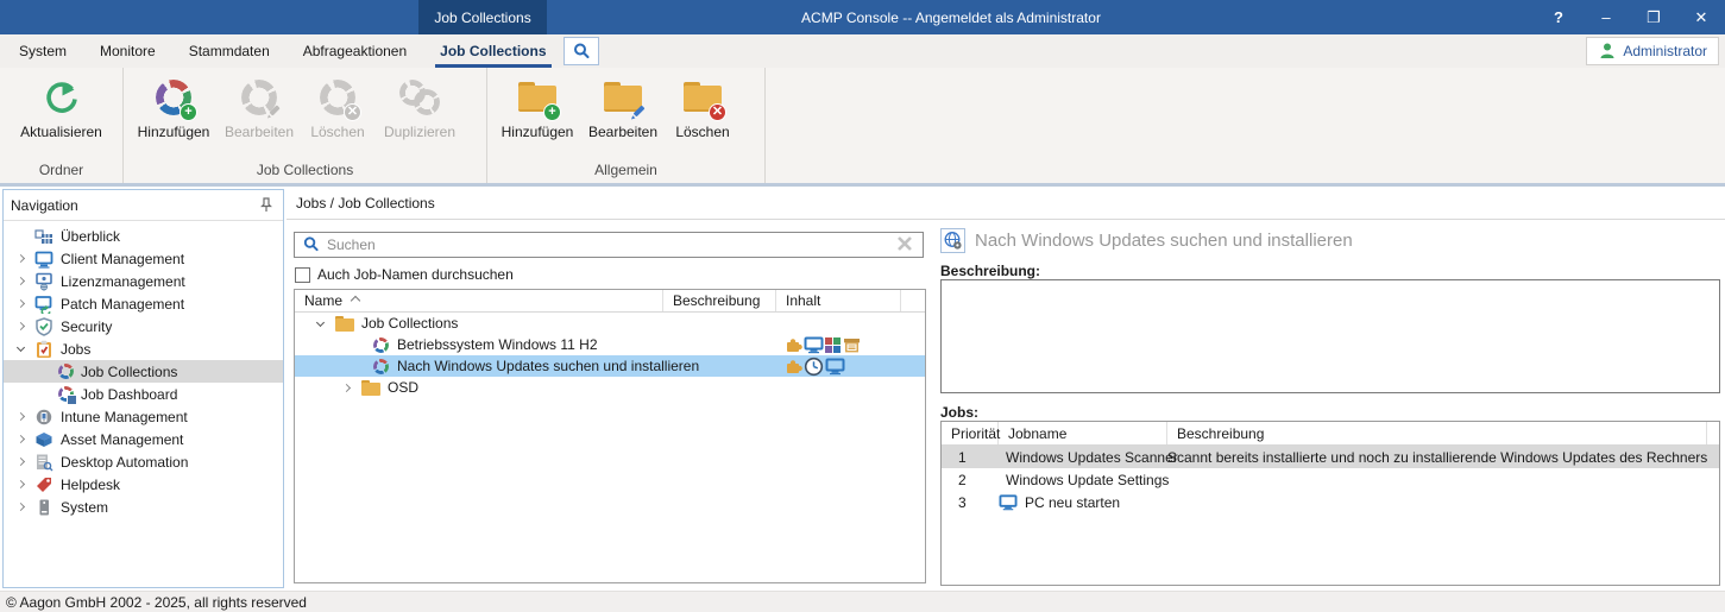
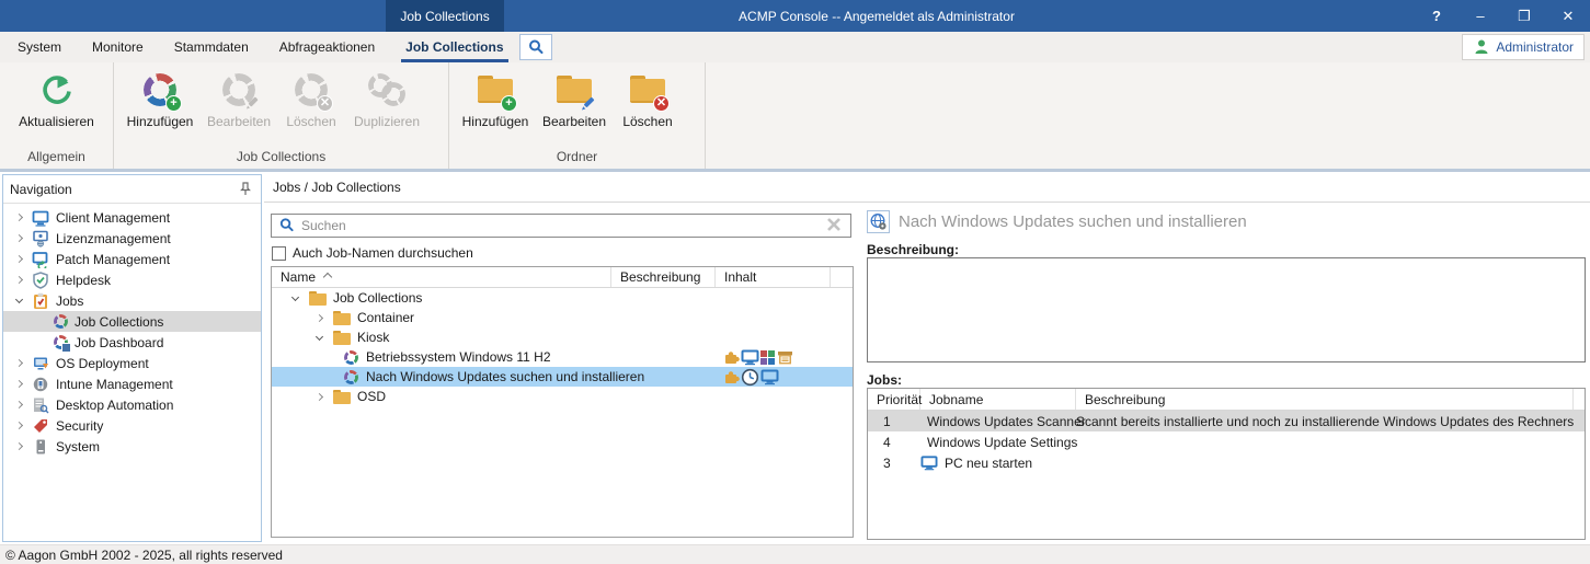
  Job Collections
  ACMP Console -- Angemeldet als Administrator
  ?
  –
  ❐
  ✕
  System
  Monitore
  Stammdaten
  Abfrageaktionen
  Job Collections
  Administrator
  Aktualisieren
- Ordner
+ Allgemein
  +
  Hinzufügen
  Bearbeiten
  ✕
  Löschen
  Duplizieren
  Job Collections
  +
  Hinzufügen
  Bearbeiten
  ✕
  Löschen
- Allgemein
+ Ordner
  Navigation
- Überblick
  Client Management
  Lizenzmanagement
  Patch Management
- Security
+ Helpdesk
  Jobs
  Job Collections
  Job Dashboard
+ OS Deployment
  Intune Management
- Asset Management
  Desktop Automation
- Helpdesk
+ Security
  System
  Jobs / Job Collections
  Suchen
  Auch Job-Namen durchsuchen
  Name
  Beschreibung
  Inhalt
  Job Collections
+ Container
+ Kiosk
  Betriebssystem Windows 11 H2
  Nach Windows Updates suchen und installieren
  OSD
  Nach Windows Updates suchen und installieren
  Beschreibung:
  Jobs:
  Priorität
  Jobname
  Beschreibung
  1
  Windows Updates Scanner
  Scannt bereits installierte und noch zu installierende Windows Updates des Rechners
- 2
+ 4
  Windows Update Settings
  3
  PC neu starten
  © Aagon GmbH 2002 - 2025, all rights reserved
